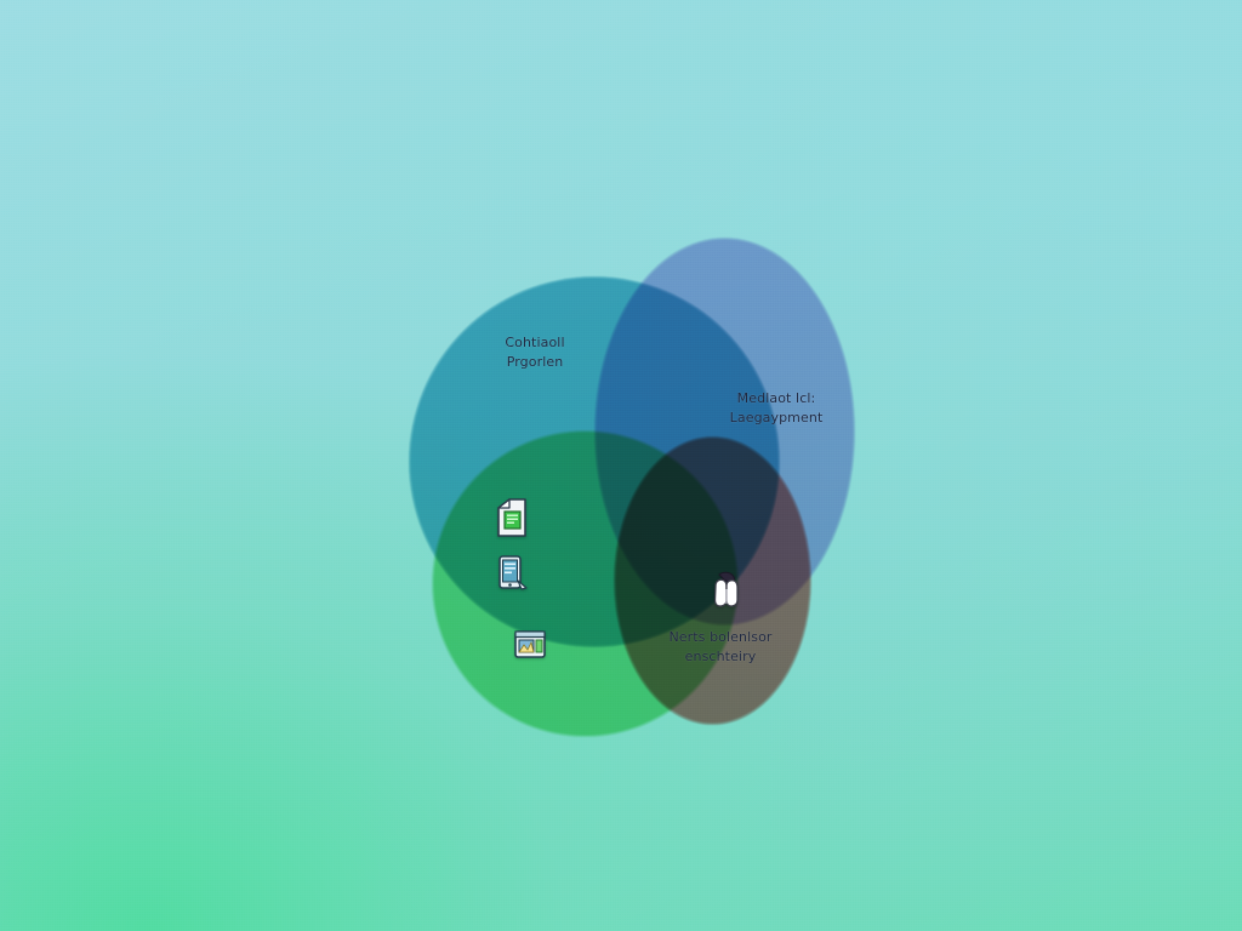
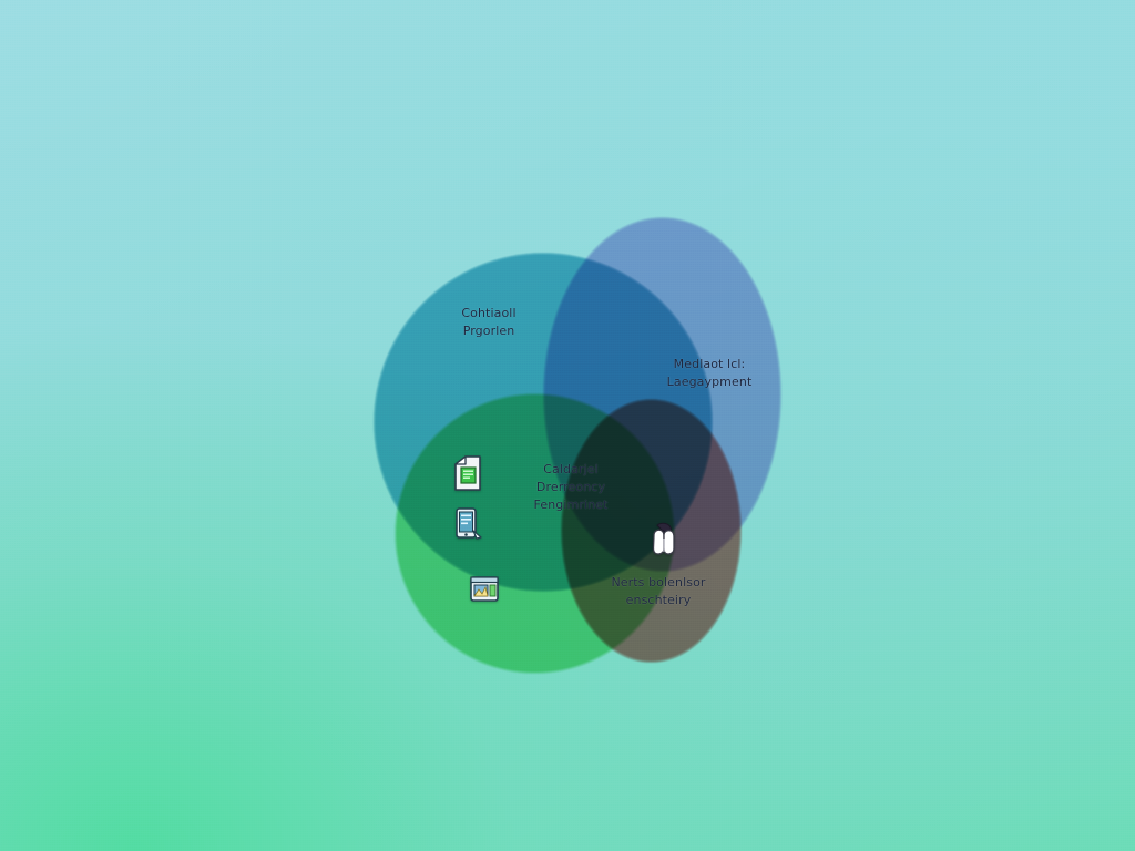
  Cohtiaoll
  Prgorlen
  Medlaot lcl:
  Laegaypment
+ Caldarjel
+ Drerreoncy
+ Fengimrinet
  Nerts bolenlsor
  enschteiry
